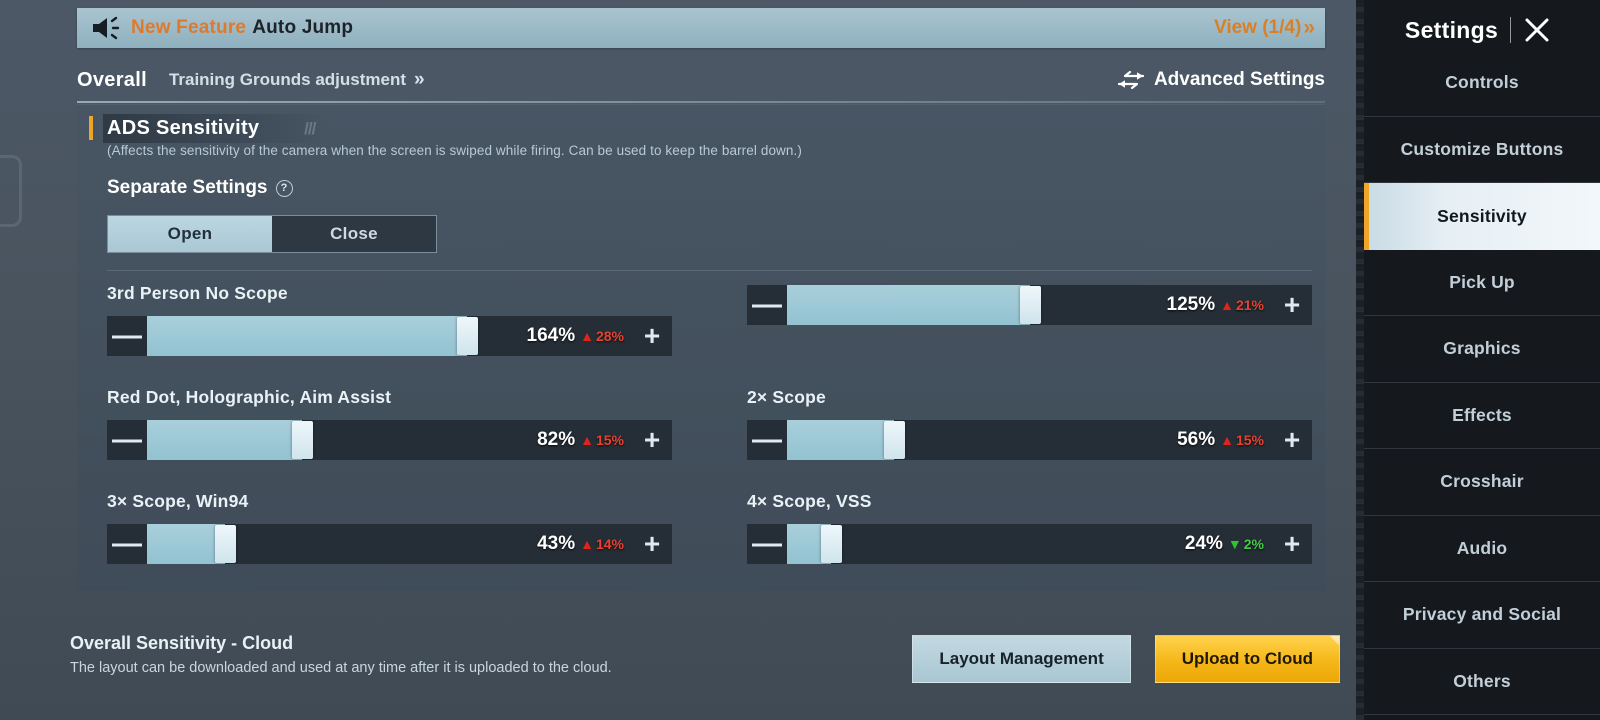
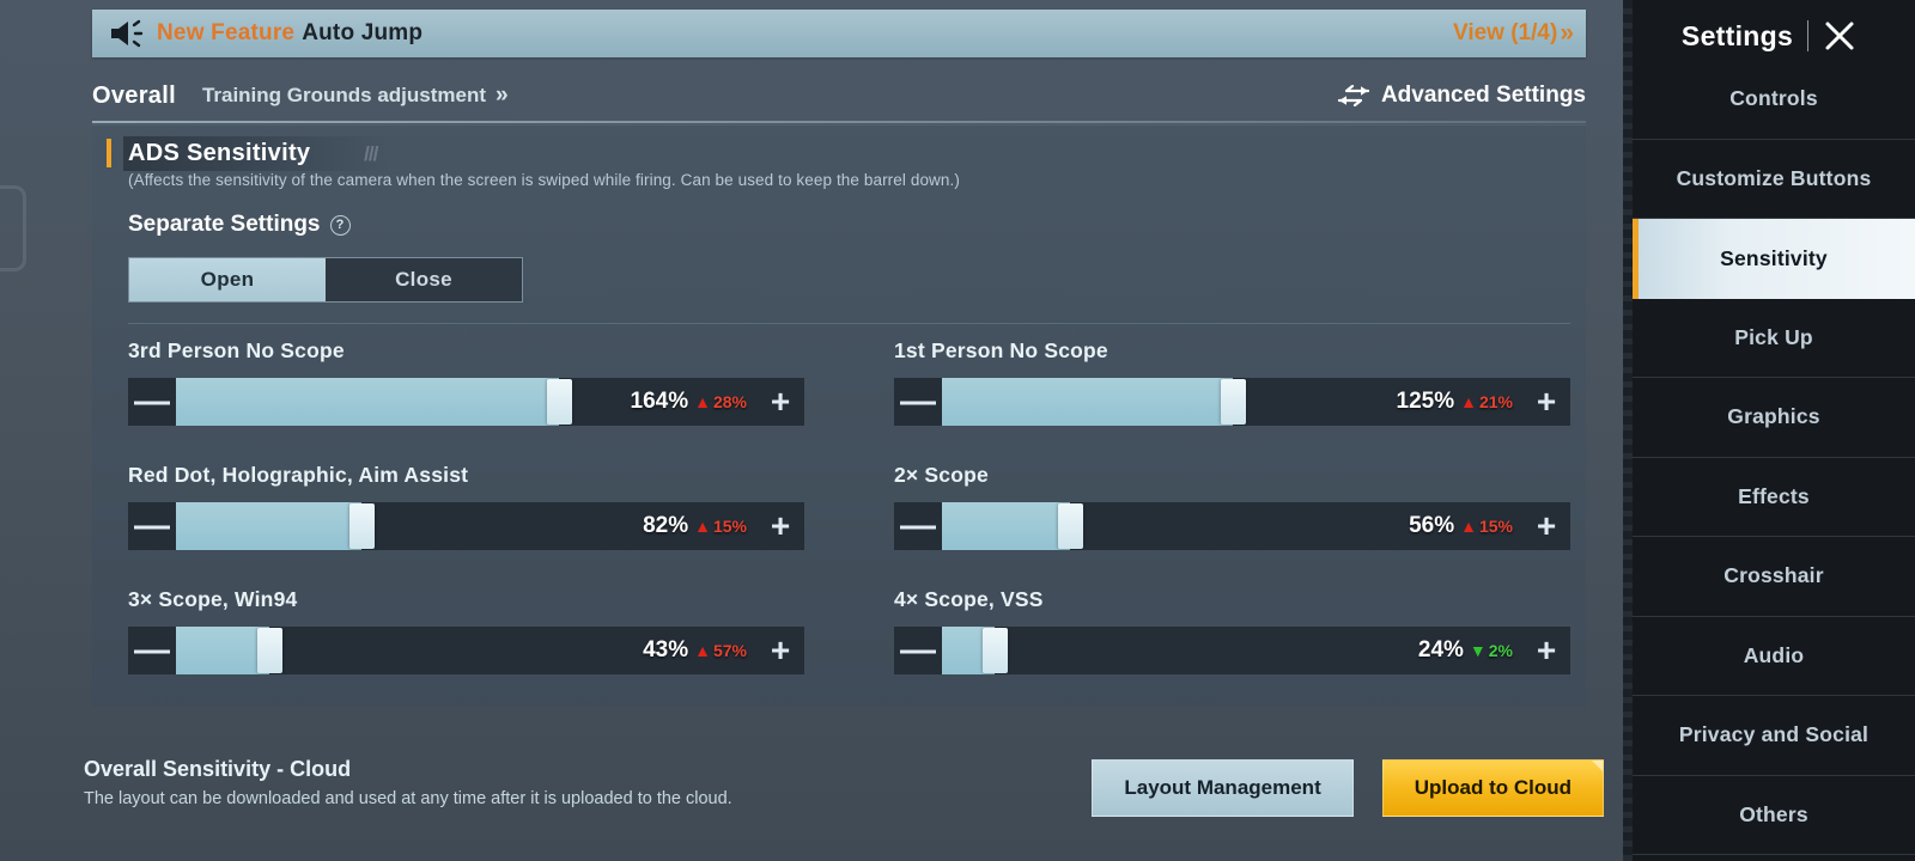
  New Feature Auto Jump
  View (1/4)
  »
  Overall
  Training Grounds adjustment
  »
  Advanced Settings
  ADS Sensitivity
  ///
  (Affects the sensitivity of the camera when the screen is swiped while firing. Can be used to keep the barrel down.)
  Separate Settings
  ?
  Open
  Close
  3rd Person No Scope
  —
  164%
  ▲
  28%
  +
+ 1st Person No Scope
  —
  125%
  ▲
  21%
  +
  Red Dot, Holographic, Aim Assist
  —
  82%
  ▲
  15%
  +
  2× Scope
  —
  56%
  ▲
  15%
  +
  3× Scope, Win94
  —
  43%
  ▲
- 14%
+ 57%
  +
  4× Scope, VSS
  —
  24%
  ▼
  2%
  +
  Overall Sensitivity - Cloud
  The layout can be downloaded and used at any time after it is uploaded to the cloud.
  Layout Management
  Upload to Cloud
  Settings
  Controls
  Customize Buttons
  Sensitivity
  Pick Up
  Graphics
  Effects
  Crosshair
  Audio
  Privacy and Social
  Others
